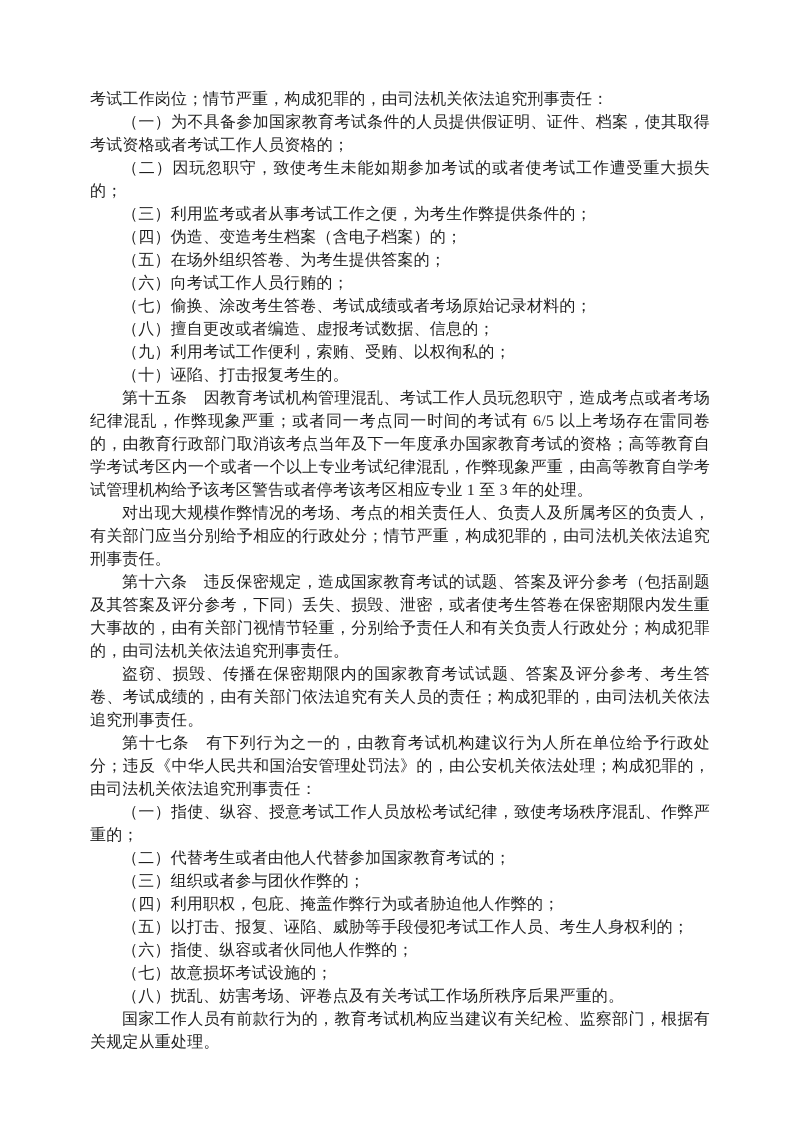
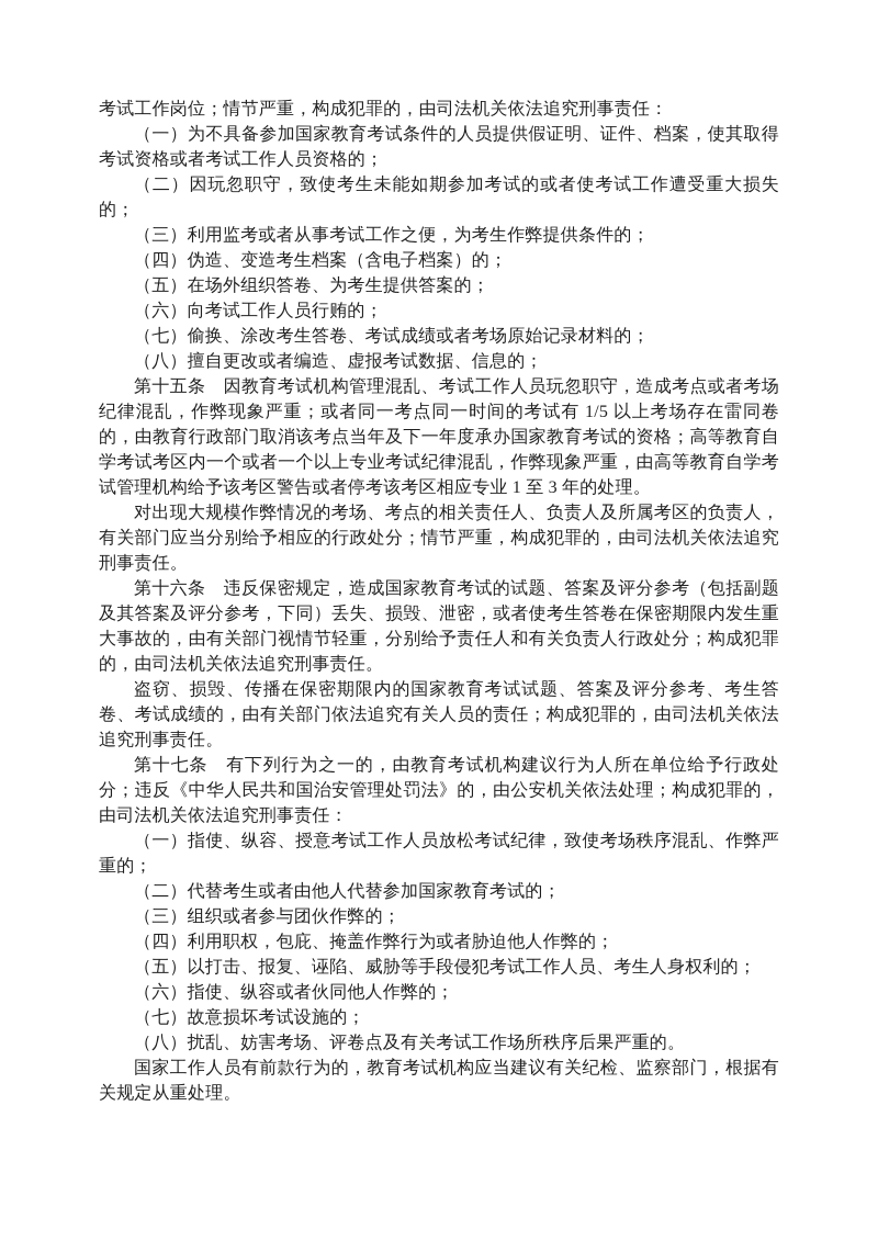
  考试工作岗位；情节严重，构成犯罪的，由司法机关依法追究刑事责任：
  （一）为不具备参加国家教育考试条件的人员提供假证明、证件、档案，使其取得考试资格或者考试工作人员资格的；
  （二）因玩忽职守，致使考生未能如期参加考试的或者使考试工作遭受重大损失的；
  （三）利用监考或者从事考试工作之便，为考生作弊提供条件的；
  （四）伪造、变造考生档案（含电子档案）的；
  （五）在场外组织答卷、为考生提供答案的；
  （六）向考试工作人员行贿的；
  （七）偷换、涂改考生答卷、考试成绩或者考场原始记录材料的；
  （八）擅自更改或者编造、虚报考试数据、信息的；
- （九）利用考试工作便利，索贿、受贿、以权徇私的；
- （十）诬陷、打击报复考生的。
- 第十五条 因教育考试机构管理混乱、考试工作人员玩忽职守，造成考点或者考场纪律混乱，作弊现象严重；或者同一考点同一时间的考试有 6/5 以上考场存在雷同卷的，由教育行政部门取消该考点当年及下一年度承办国家教育考试的资格；高等教育自学考试考区内一个或者一个以上专业考试纪律混乱，作弊现象严重，由高等教育自学考试管理机构给予该考区警告或者停考该考区相应专业 1 至 3 年的处理。
+ 第十五条 因教育考试机构管理混乱、考试工作人员玩忽职守，造成考点或者考场纪律混乱，作弊现象严重；或者同一考点同一时间的考试有 1/5 以上考场存在雷同卷的，由教育行政部门取消该考点当年及下一年度承办国家教育考试的资格；高等教育自学考试考区内一个或者一个以上专业考试纪律混乱，作弊现象严重，由高等教育自学考试管理机构给予该考区警告或者停考该考区相应专业 1 至 3 年的处理。
  对出现大规模作弊情况的考场、考点的相关责任人、负责人及所属考区的负责人，有关部门应当分别给予相应的行政处分；情节严重，构成犯罪的，由司法机关依法追究刑事责任。
  第十六条 违反保密规定，造成国家教育考试的试题、答案及评分参考（包括副题及其答案及评分参考，下同）丢失、损毁、泄密，或者使考生答卷在保密期限内发生重大事故的，由有关部门视情节轻重，分别给予责任人和有关负责人行政处分；构成犯罪的，由司法机关依法追究刑事责任。
  盗窃、损毁、传播在保密期限内的国家教育考试试题、答案及评分参考、考生答卷、考试成绩的，由有关部门依法追究有关人员的责任；构成犯罪的，由司法机关依法追究刑事责任。
  第十七条 有下列行为之一的，由教育考试机构建议行为人所在单位给予行政处分；违反《中华人民共和国治安管理处罚法》的，由公安机关依法处理；构成犯罪的，由司法机关依法追究刑事责任：
  （一）指使、纵容、授意考试工作人员放松考试纪律，致使考场秩序混乱、作弊严重的；
  （二）代替考生或者由他人代替参加国家教育考试的；
  （三）组织或者参与团伙作弊的；
  （四）利用职权，包庇、掩盖作弊行为或者胁迫他人作弊的；
  （五）以打击、报复、诬陷、威胁等手段侵犯考试工作人员、考生人身权利的；
  （六）指使、纵容或者伙同他人作弊的；
  （七）故意损坏考试设施的；
  （八）扰乱、妨害考场、评卷点及有关考试工作场所秩序后果严重的。
  国家工作人员有前款行为的，教育考试机构应当建议有关纪检、监察部门，根据有关规定从重处理。
